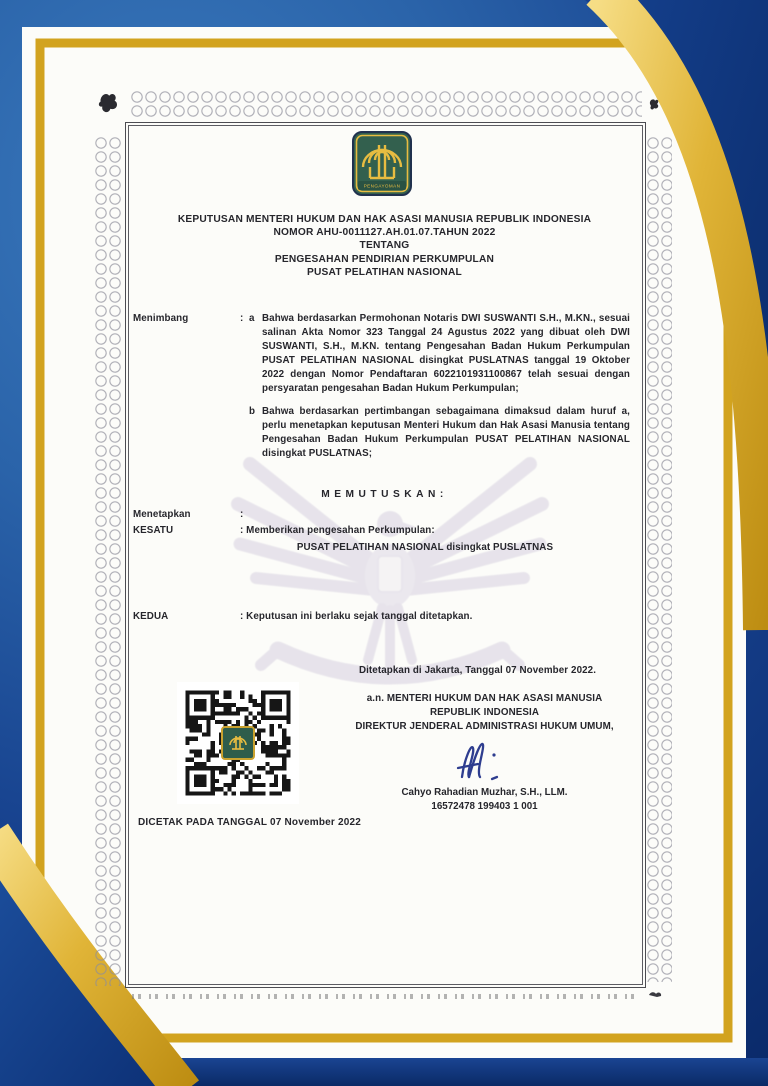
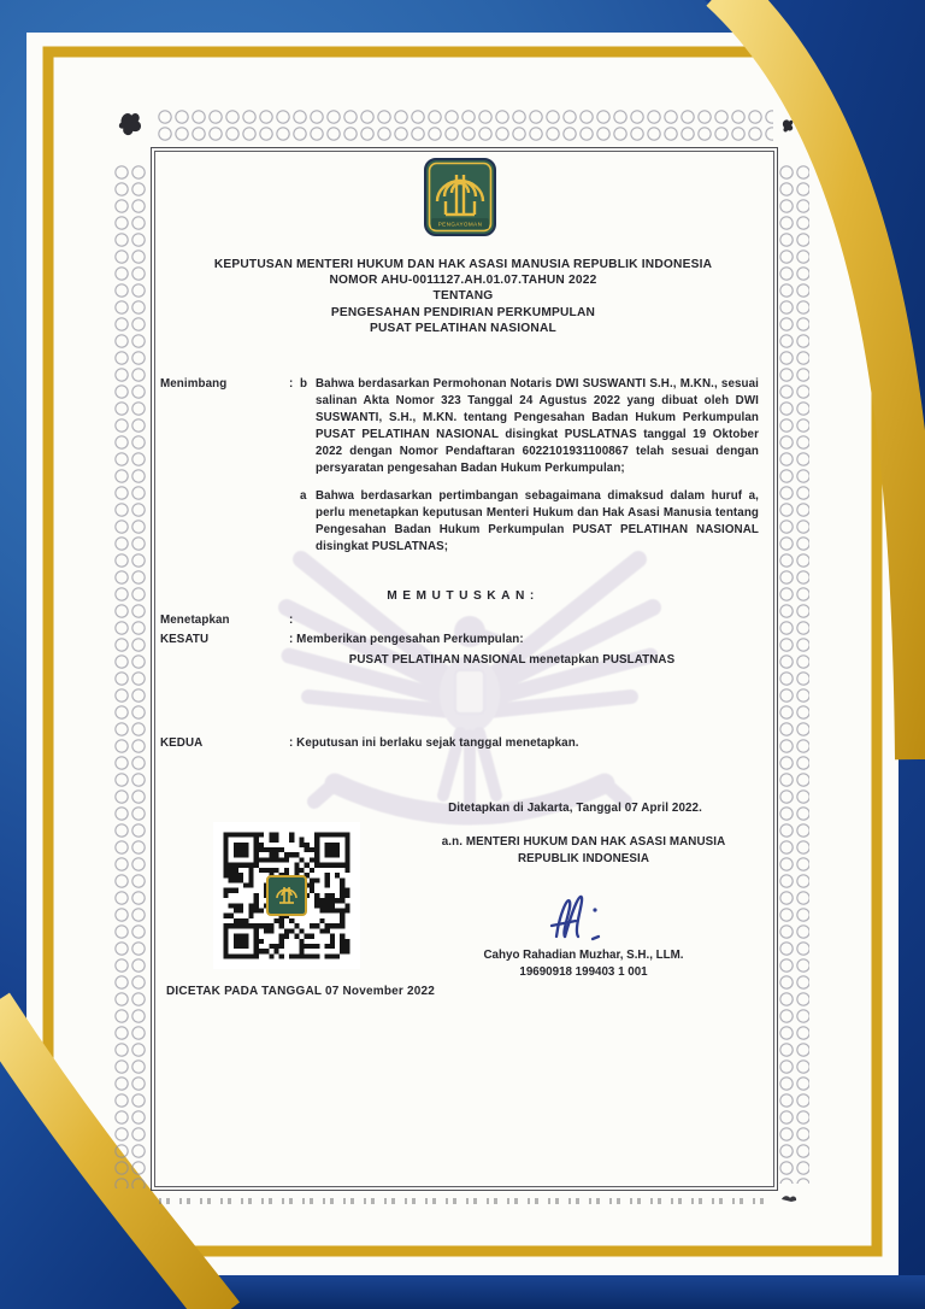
  KEPUTUSAN MENTERI HUKUM DAN HAK ASASI MANUSIA REPUBLIK INDONESIA
  NOMOR AHU-0011127.AH.01.07.TAHUN 2022
  TENTANG
  PENGESAHAN PENDIRIAN PERKUMPULAN
  PUSAT PELATIHAN NASIONAL
  Menimbang
  :
- a
+ b
  Bahwa berdasarkan Permohonan Notaris DWI SUSWANTI S.H., M.KN., sesuai salinan Akta Nomor 323 Tanggal 24 Agustus 2022 yang dibuat oleh DWI SUSWANTI, S.H., M.KN. tentang Pengesahan Badan Hukum Perkumpulan PUSAT PELATIHAN NASIONAL disingkat PUSLATNAS tanggal 19 Oktober 2022 dengan Nomor Pendaftaran 6022101931100867 telah sesuai dengan persyaratan pengesahan Badan Hukum Perkumpulan;
- b
+ a
  Bahwa berdasarkan pertimbangan sebagaimana dimaksud dalam huruf a, perlu menetapkan keputusan Menteri Hukum dan Hak Asasi Manusia tentang Pengesahan Badan Hukum Perkumpulan PUSAT PELATIHAN NASIONAL disingkat PUSLATNAS;
  MEMUTUSKAN:
  Menetapkan
  :
  KESATU
  : Memberikan pengesahan Perkumpulan:
- PUSAT PELATIHAN NASIONAL disingkat PUSLATNAS
+ PUSAT PELATIHAN NASIONAL menetapkan PUSLATNAS
  KEDUA
- : Keputusan ini berlaku sejak tanggal ditetapkan.
+ : Keputusan ini berlaku sejak tanggal menetapkan.
- Ditetapkan di Jakarta, Tanggal 07 November 2022.
+ Ditetapkan di Jakarta, Tanggal 07 April 2022.
  a.n. MENTERI HUKUM DAN HAK ASASI MANUSIA
  REPUBLIK INDONESIA
- DIREKTUR JENDERAL ADMINISTRASI HUKUM UMUM,
  Cahyo Rahadian Muzhar, S.H., LLM.
- 16572478 199403 1 001
+ 19690918 199403 1 001
  DICETAK PADA TANGGAL 07 November 2022
